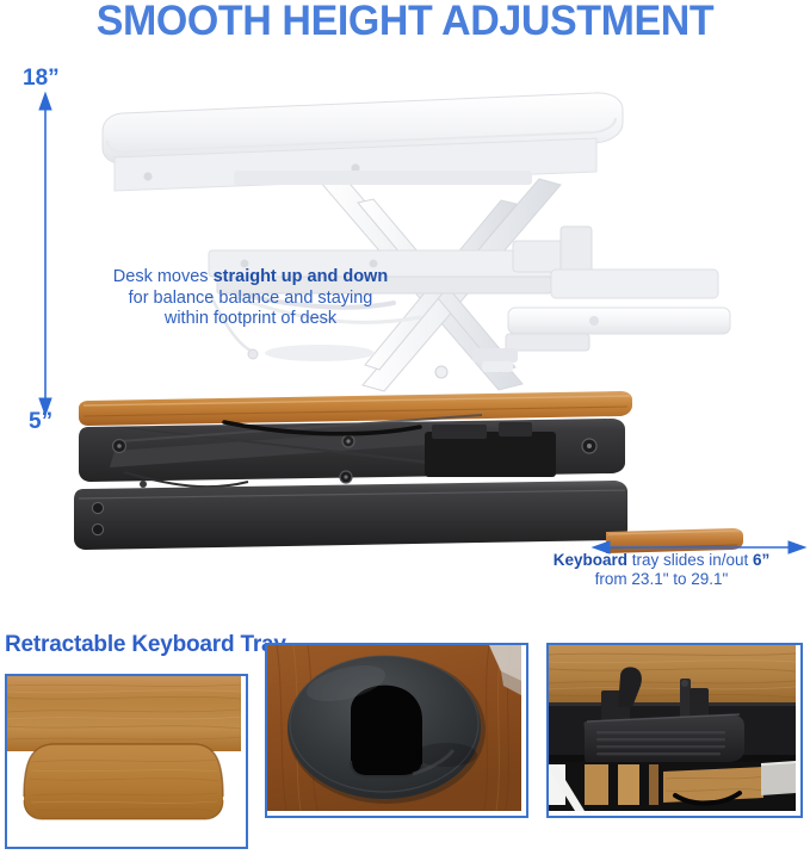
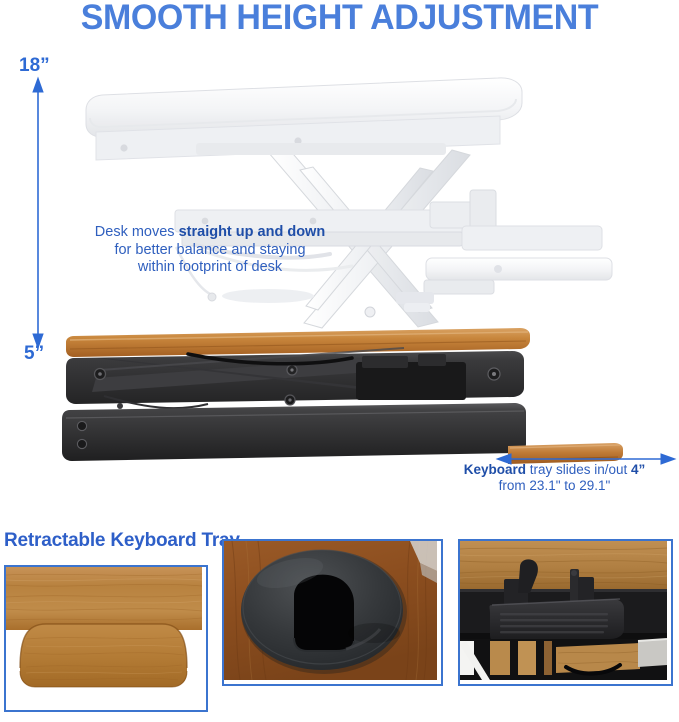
  SMOOTH HEIGHT ADJUSTMENT
  18”
  5”
  Desk moves straight up and down
- for balance balance and staying
+ for better balance and staying
  within footprint of desk
- Keyboard tray slides in/out 6”
+ Keyboard tray slides in/out 4”
  from 23.1" to 29.1"
  Retractable Keyboard Tr
